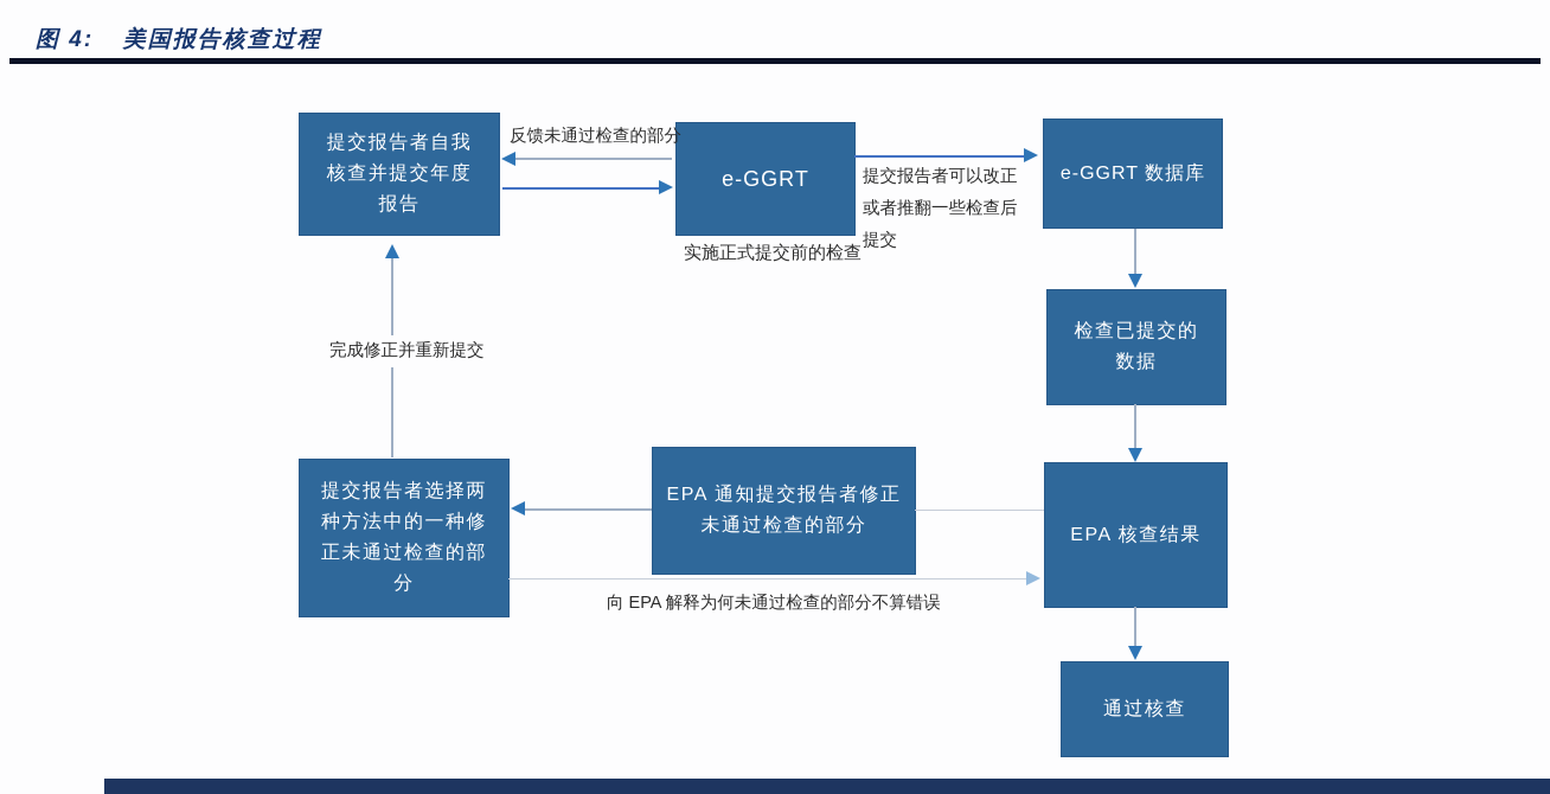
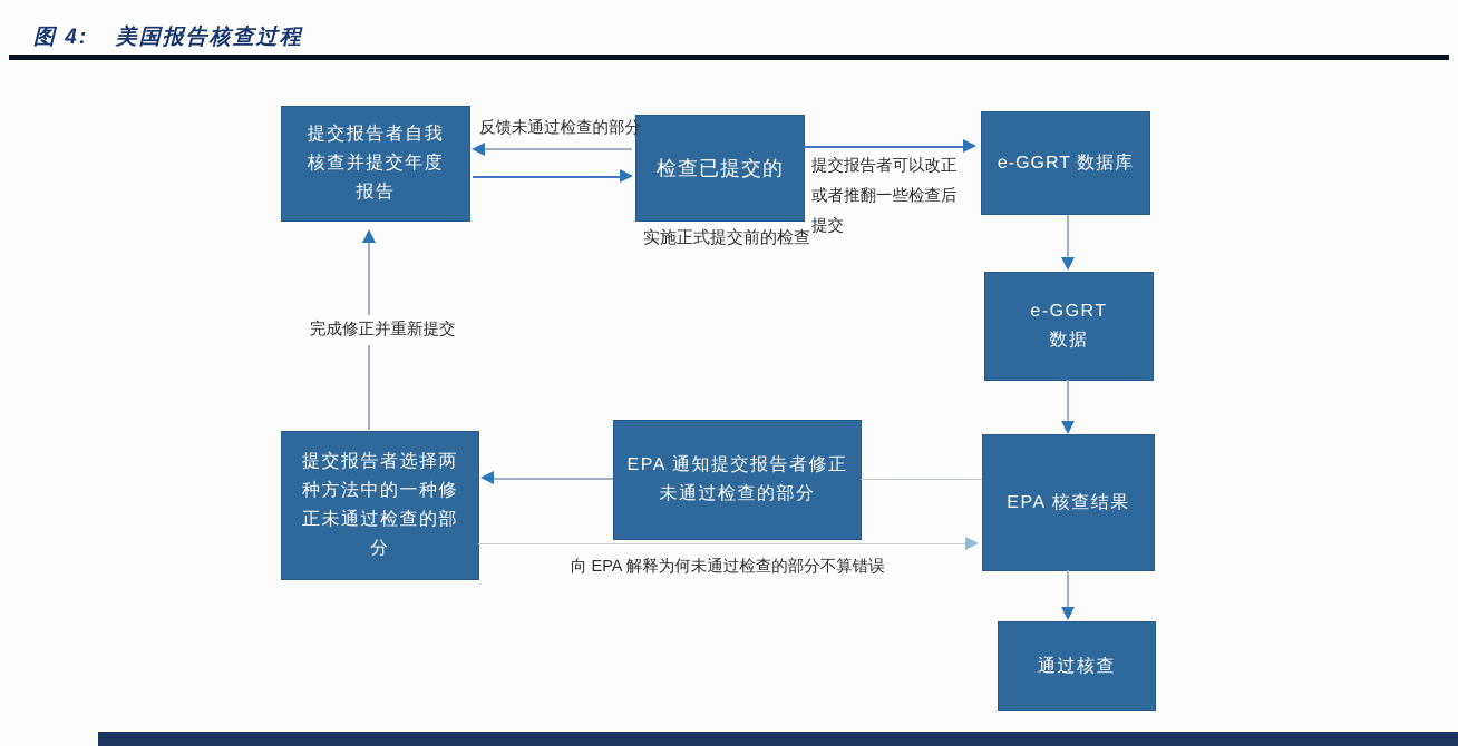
  图 4: 美国报告核查过程
  提交报告者自我
  核查并提交年度
  报告
- e-GGRT
+ 检查已提交的
  e-GGRT 数据库
- 检查已提交的
+ e-GGRT
  数据
  EPA 核查结果
  通过核查
  提交报告者选择两
  种方法中的一种修
  正未通过检查的部
  分
  EPA 通知提交报告者修正
  未通过检查的部分
  反馈未通过检查的部分
  实施正式提交前的检查
  提交报告者可以改正
  或者推翻一些检查后
  提交
  向 EPA 解释为何未通过检查的部分不算错误
  完成修正并重新提交
